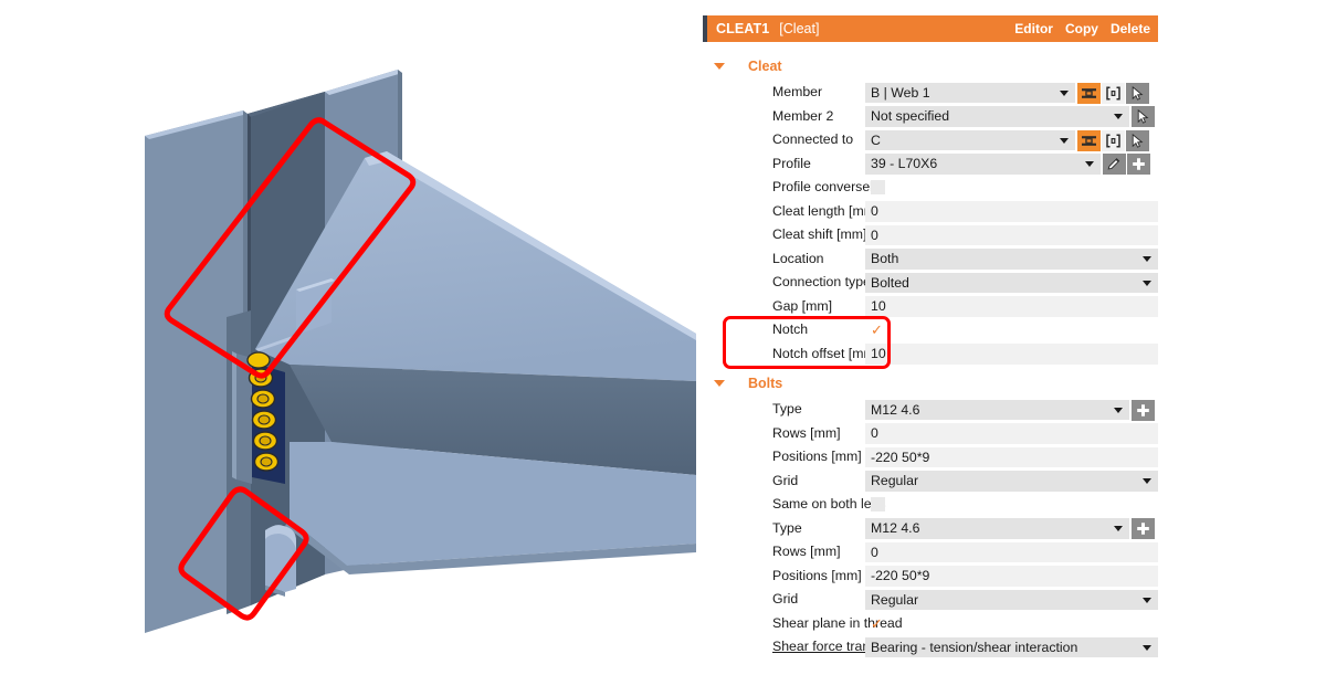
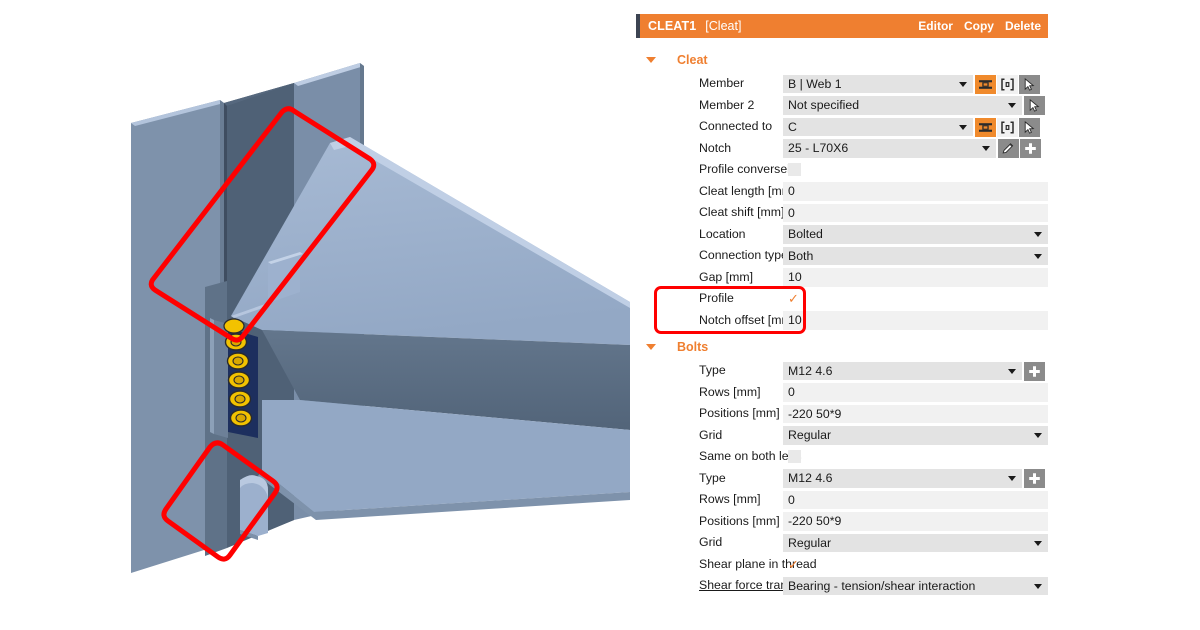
  CLEAT1
  [Cleat]
  Editor
  Copy
  Delete
  Cleat
  Member
  B | Web 1
  Member 2
  Not specified
  Connected to
  C
- Profile
+ Notch
- 39 - L70X6
+ 25 - L70X6
  Profile converse
  Cleat length [m
  0
  Cleat shift [mm
  0
  Location
- Both
+ Bolted
  Connection typ
- Bolted
+ Both
  Gap [mm]
  10
- Notch
+ Profile
  ✓
  Notch offset [m
  10
  Bolts
  Type
  M12 4.6
  Rows [mm]
  0
  Positions [mm]
  -220 50*9
  Grid
  Regular
  Same on both le
  Type
  M12 4.6
  Rows [mm]
  0
  Positions [mm]
  -220 50*9
  Grid
  Regular
  Shear plane in thread
  ✓
  Shear force tra
  Bearing - tension/shear interaction
